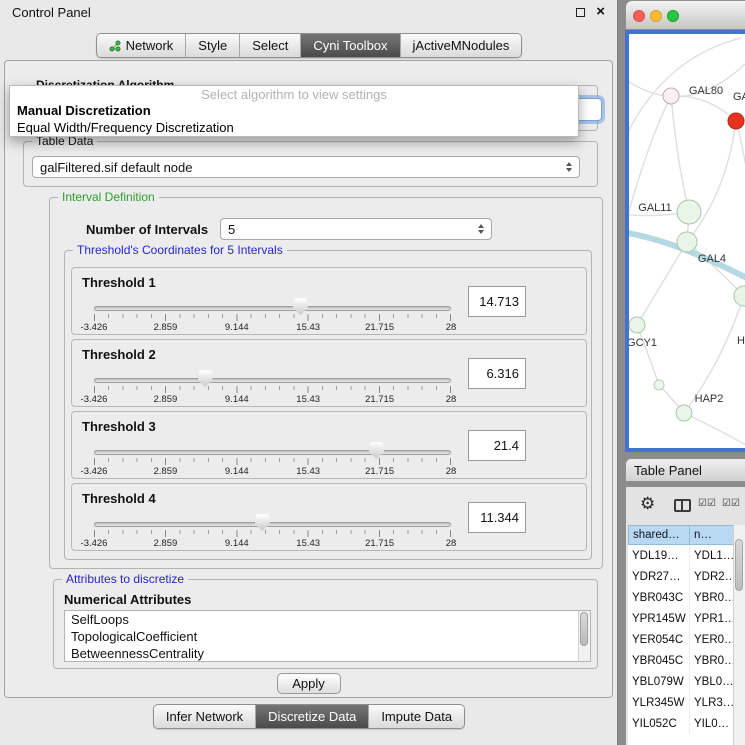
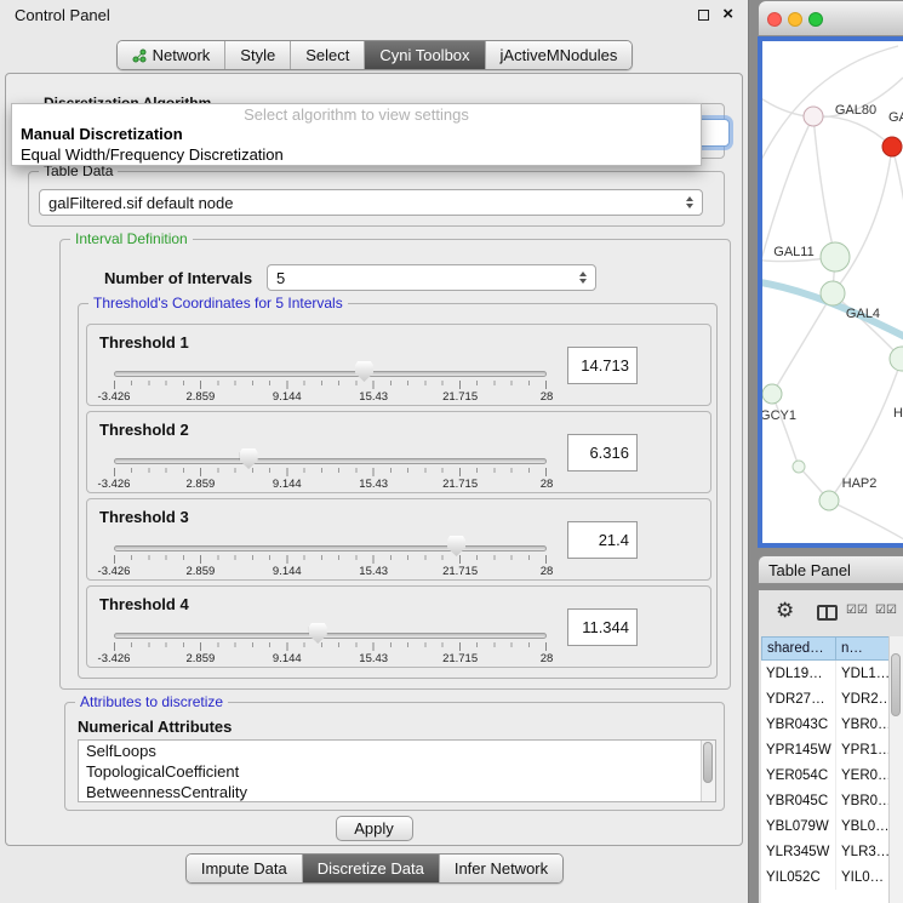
  Control Panel
  ×
  Network
  Style
  Select
  Cyni Toolbox
  jActiveMNodules
  Select algorithm to view settings
  Manual Discretization
  Equal Width/Frequency Discretization
  Table Data
  galFiltered.sif default node
  Interval Definition
  Number of Intervals
  5
  Threshold's Coordinates for 5 Intervals
  Threshold 1
  -3.426
  2.859
  9.144
  15.43
  21.715
  28
  14.713
  Threshold 2
  -3.426
  2.859
  9.144
  15.43
  21.715
  28
  6.316
  Threshold 3
  -3.426
  2.859
  9.144
  15.43
  21.715
  28
  21.4
  Threshold 4
  -3.426
  2.859
  9.144
  15.43
  21.715
  28
  11.344
  Attributes to discretize
  Numerical Attributes
  SelfLoops
  TopologicalCoefficient
  BetweennessCentrality
  Apply
- Infer Network
+ Impute Data
  Discretize Data
- Impute Data
+ Infer Network
  GAL80
  GAL11
  GAL4
  GCY1
  H
  HAP2
  Table Panel
  ⚙
  ☑☑
  ☑☑
  shared…
  n…
  YDL19…
  YDL1…
  YDR27…
  YDR2…
  YBR043C
  YBR0…
  YPR145W
  YPR1…
  YER054C
  YER0…
  YBR045C
  YBR0…
  YBL079W
  YBL0…
  YLR345W
  YLR3…
  YIL052C
  YIL0…
